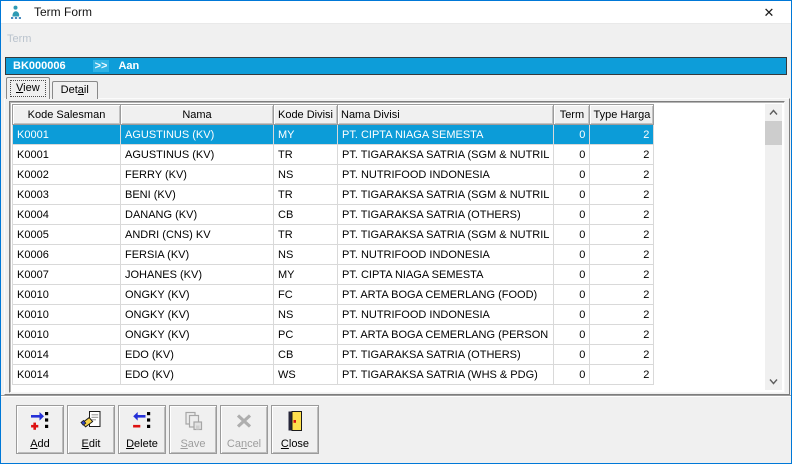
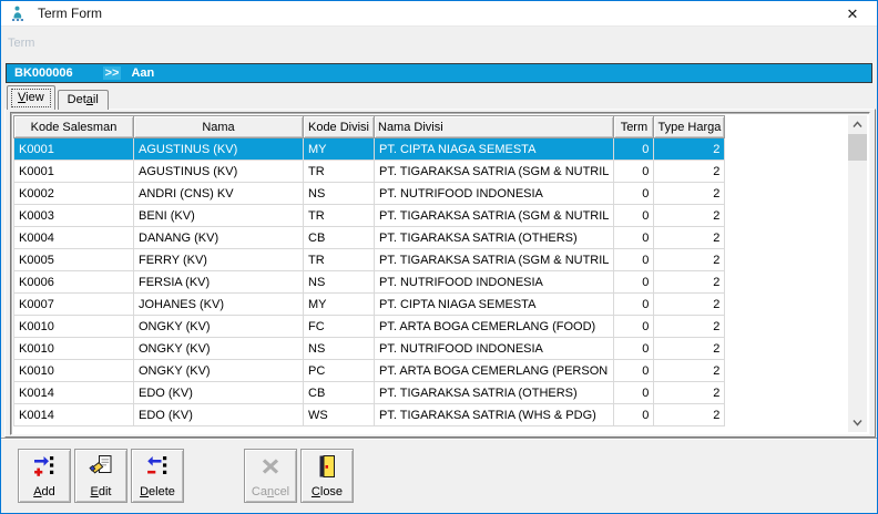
  Term Form
  ✕
  Term
  BK000006
  >>
  Aan
  View
  Detail
  Kode Salesman	Nama	Kode Divisi	Nama Divisi	Term	Type Harga
  K0001	AGUSTINUS (KV)	MY	PT. CIPTA NIAGA SEMESTA	0	2
  K0001	AGUSTINUS (KV)	TR	PT. TIGARAKSA SATRIA (SGM & NUTRIL	0	2
- K0002	FERRY (KV)	NS	PT. NUTRIFOOD INDONESIA	0	2
+ K0002	ANDRI (CNS) KV	NS	PT. NUTRIFOOD INDONESIA	0	2
  K0003	BENI (KV)	TR	PT. TIGARAKSA SATRIA (SGM & NUTRIL	0	2
  K0004	DANANG (KV)	CB	PT. TIGARAKSA SATRIA (OTHERS)	0	2
- K0005	ANDRI (CNS) KV	TR	PT. TIGARAKSA SATRIA (SGM & NUTRIL	0	2
+ K0005	FERRY (KV)	TR	PT. TIGARAKSA SATRIA (SGM & NUTRIL	0	2
  K0006	FERSIA (KV)	NS	PT. NUTRIFOOD INDONESIA	0	2
  K0007	JOHANES (KV)	MY	PT. CIPTA NIAGA SEMESTA	0	2
  K0010	ONGKY (KV)	FC	PT. ARTA BOGA CEMERLANG (FOOD)	0	2
  K0010	ONGKY (KV)	NS	PT. NUTRIFOOD INDONESIA	0	2
  K0010	ONGKY (KV)	PC	PT. ARTA BOGA CEMERLANG (PERSON	0	2
  K0014	EDO (KV)	CB	PT. TIGARAKSA SATRIA (OTHERS)	0	2
  K0014	EDO (KV)	WS	PT. TIGARAKSA SATRIA (WHS & PDG)	0	2
  Add
  Edit
  Delete
- Save
  Cancel
  Close
